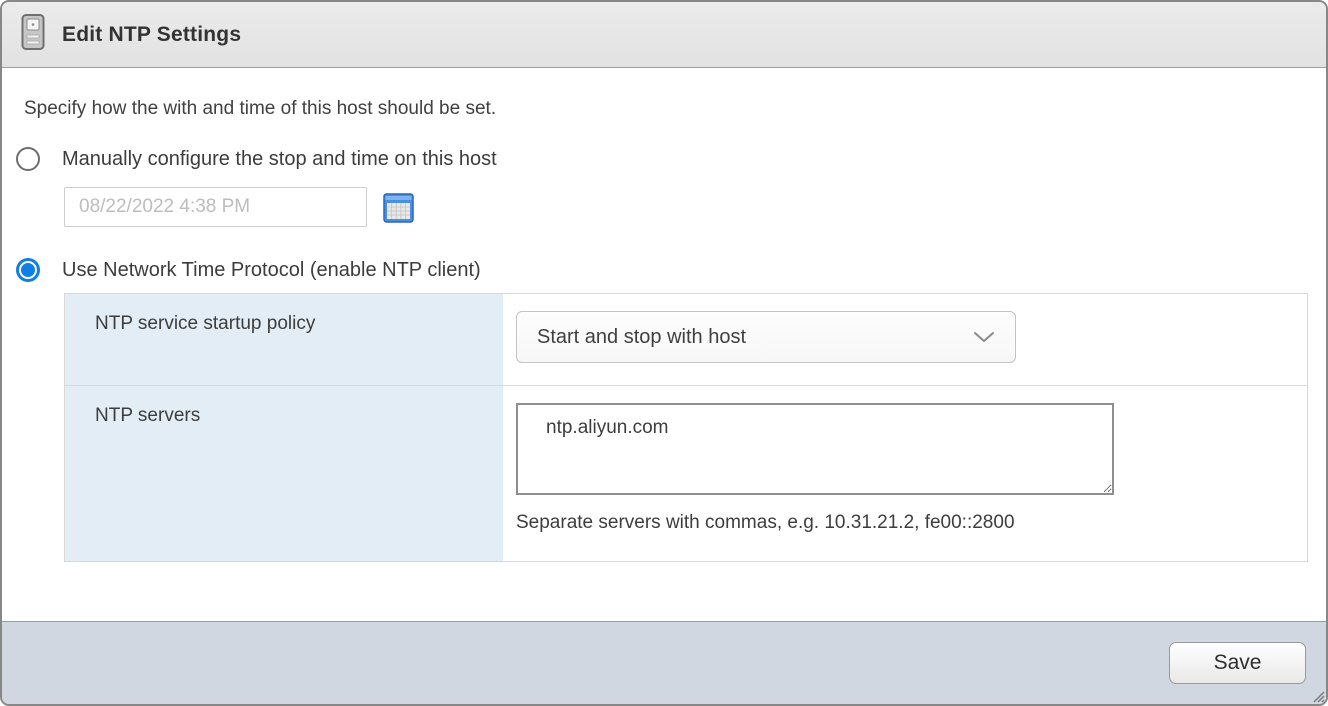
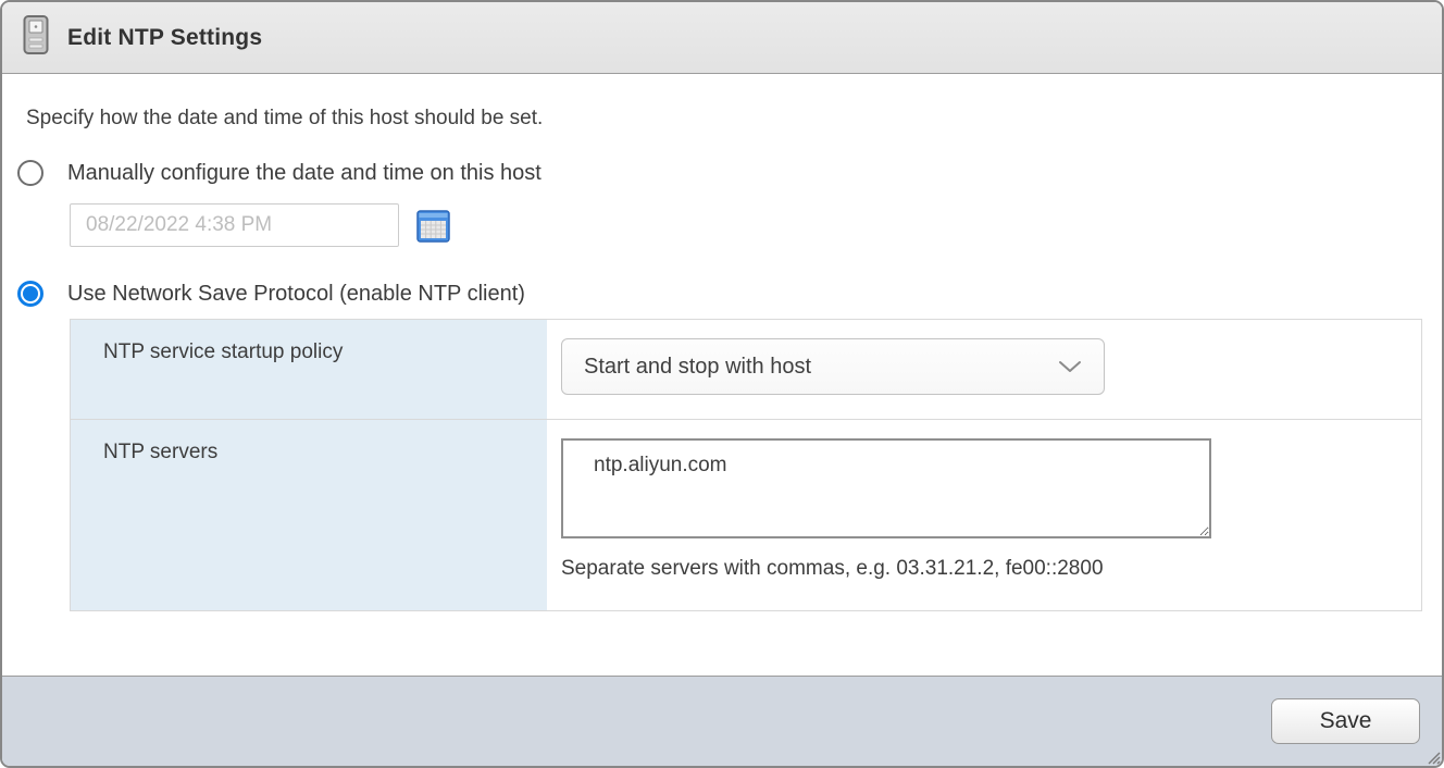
  Edit NTP Settings
- Specify how the with and time of this host should be set.
+ Specify how the date and time of this host should be set.
- Manually configure the stop and time on this host
+ Manually configure the date and time on this host
  08/22/2022 4:38 PM
- Use Network Time Protocol (enable NTP client)
+ Use Network Save Protocol (enable NTP client)
  NTP service startup policy
  Start and stop with host
  NTP servers
  ntp.aliyun.com
- Separate servers with commas, e.g. 10.31.21.2, fe00::2800
+ Separate servers with commas, e.g. 03.31.21.2, fe00::2800
  Save
